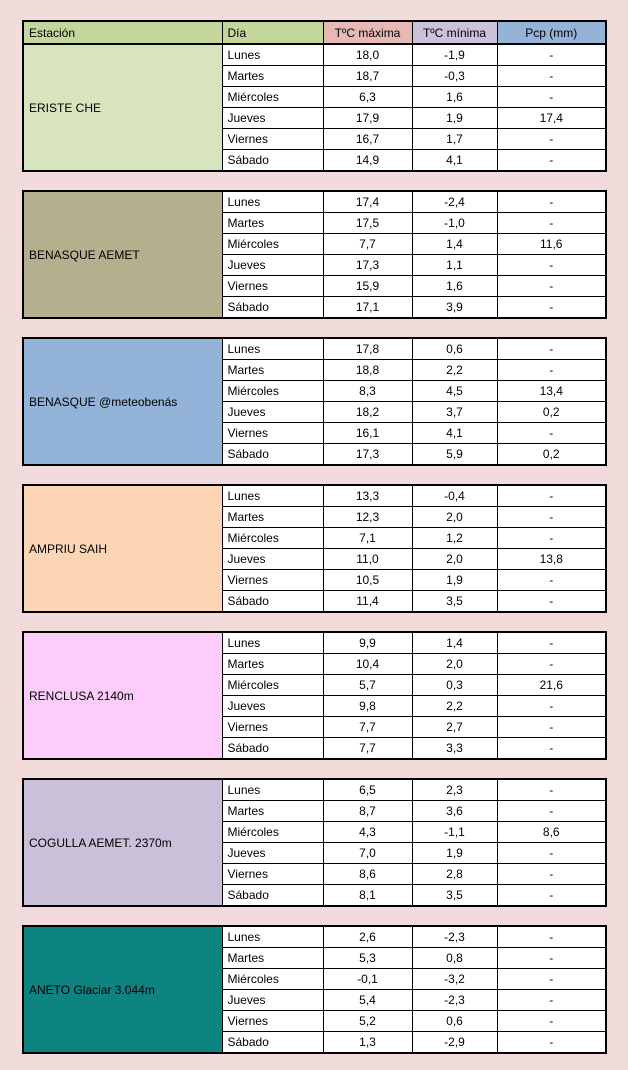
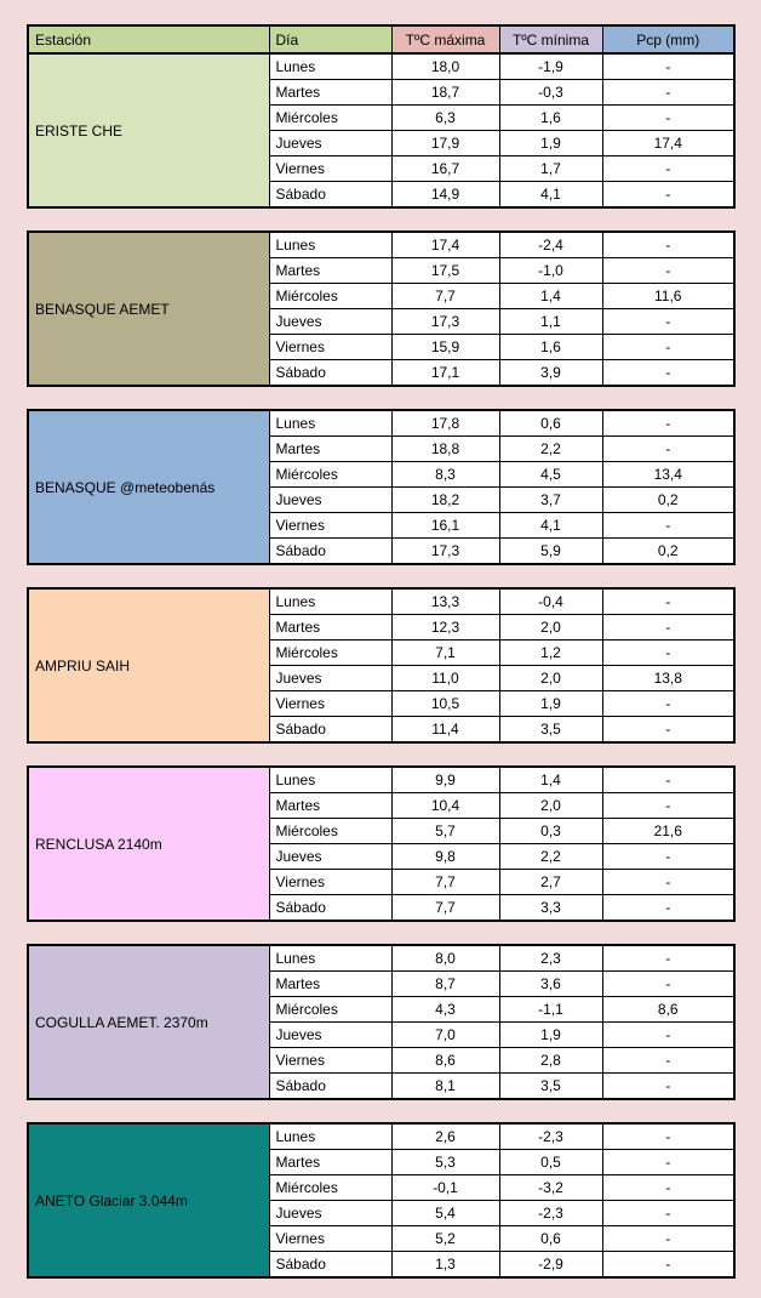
  Estación	Día	TºC máxima	TºC mínima	Pcp (mm)
  ERISTE CHE	Lunes	18,0	-1,9	-
  Martes	18,7	-0,3	-
  Miércoles	6,3	1,6	-
  Jueves	17,9	1,9	17,4
  Viernes	16,7	1,7	-
  Sábado	14,9	4,1	-
  BENASQUE AEMET	Lunes	17,4	-2,4	-
  Martes	17,5	-1,0	-
  Miércoles	7,7	1,4	11,6
  Jueves	17,3	1,1	-
  Viernes	15,9	1,6	-
  Sábado	17,1	3,9	-
  BENASQUE @meteobenás	Lunes	17,8	0,6	-
  Martes	18,8	2,2	-
  Miércoles	8,3	4,5	13,4
  Jueves	18,2	3,7	0,2
  Viernes	16,1	4,1	-
  Sábado	17,3	5,9	0,2
  AMPRIU SAIH	Lunes	13,3	-0,4	-
  Martes	12,3	2,0	-
  Miércoles	7,1	1,2	-
  Jueves	11,0	2,0	13,8
  Viernes	10,5	1,9	-
  Sábado	11,4	3,5	-
  RENCLUSA 2140m	Lunes	9,9	1,4	-
  Martes	10,4	2,0	-
  Miércoles	5,7	0,3	21,6
  Jueves	9,8	2,2	-
  Viernes	7,7	2,7	-
  Sábado	7,7	3,3	-
- COGULLA AEMET. 2370m	Lunes	6,5	2,3	-
+ COGULLA AEMET. 2370m	Lunes	8,0	2,3	-
  Martes	8,7	3,6	-
  Miércoles	4,3	-1,1	8,6
  Jueves	7,0	1,9	-
  Viernes	8,6	2,8	-
  Sábado	8,1	3,5	-
  ANETO Glaciar 3.044m	Lunes	2,6	-2,3	-
- Martes	5,3	0,8	-
+ Martes	5,3	0,5	-
  Miércoles	-0,1	-3,2	-
  Jueves	5,4	-2,3	-
  Viernes	5,2	0,6	-
  Sábado	1,3	-2,9	-
